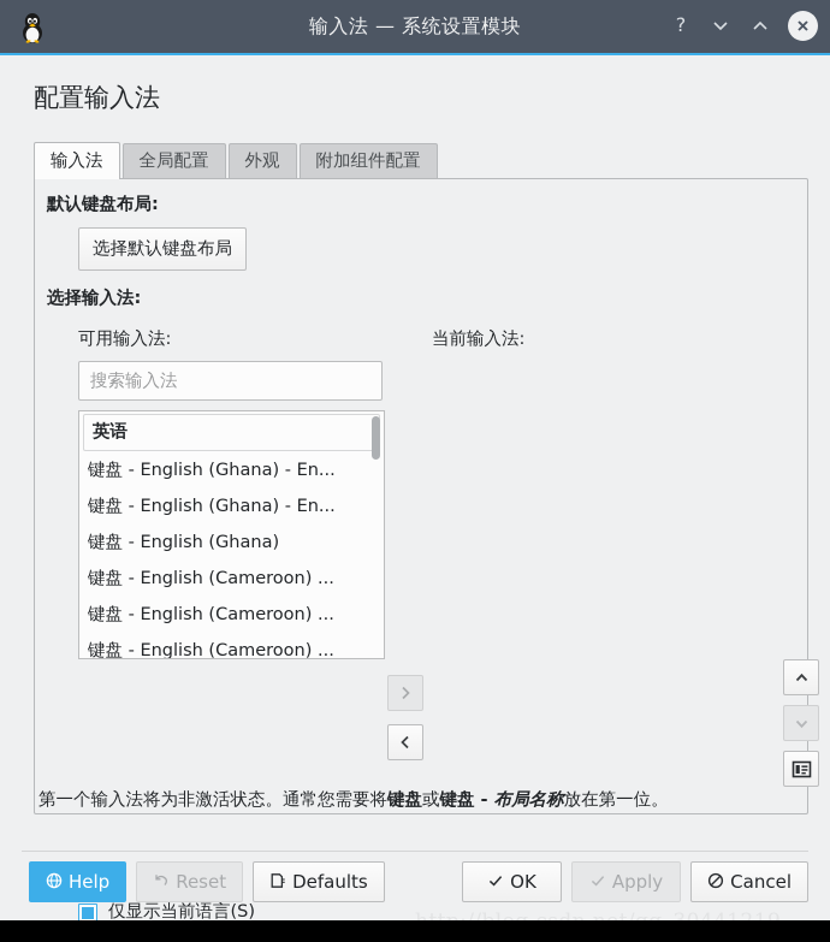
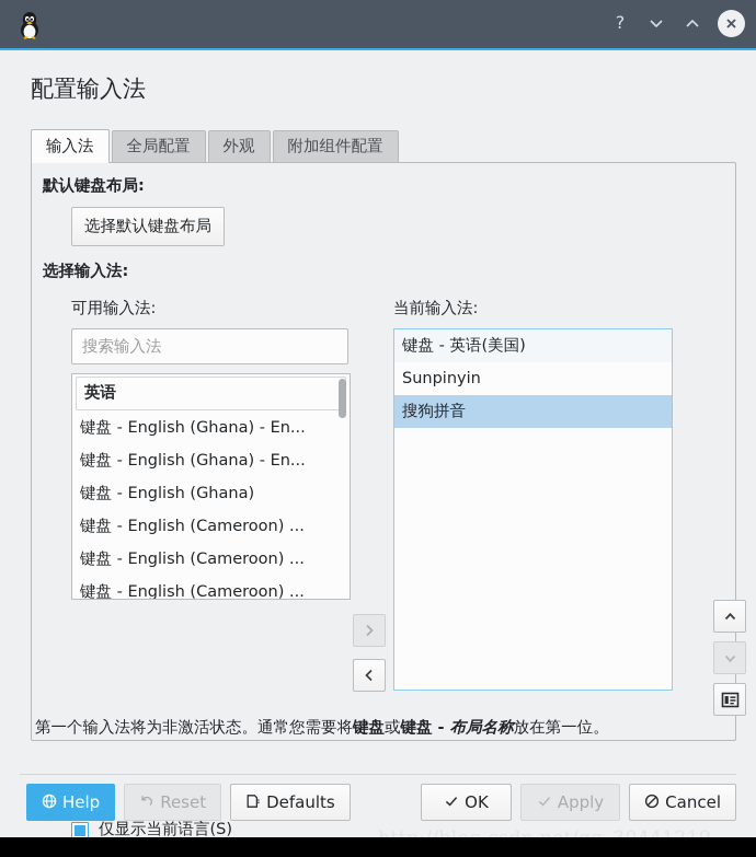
- 输入法 — 系统设置模块
  ?
  配置输入法
  输入法
  全局配置
  外观
  附加组件配置
  默认键盘布局:
  选择默认键盘布局
  选择输入法:
  可用输入法:
  搜索输入法
  英语
  键盘 - English (Ghana) - En...
  键盘 - English (Ghana) - En...
  键盘 - English (Ghana)
  键盘 - English (Cameroon) ...
  键盘 - English (Cameroon) ...
  键盘 - English (Cameroon) ...
  当前输入法:
+ 键盘 - 英语(美国)
+ Sunpinyin
+ 搜狗拼音
  仅显示当前语言(S)
  第一个输入法将为非激活状态。通常您需要将键盘或键盘 - 布局名称放在第一位。
  Help
  Reset
  Defaults
  OK
  Apply
  Cancel
